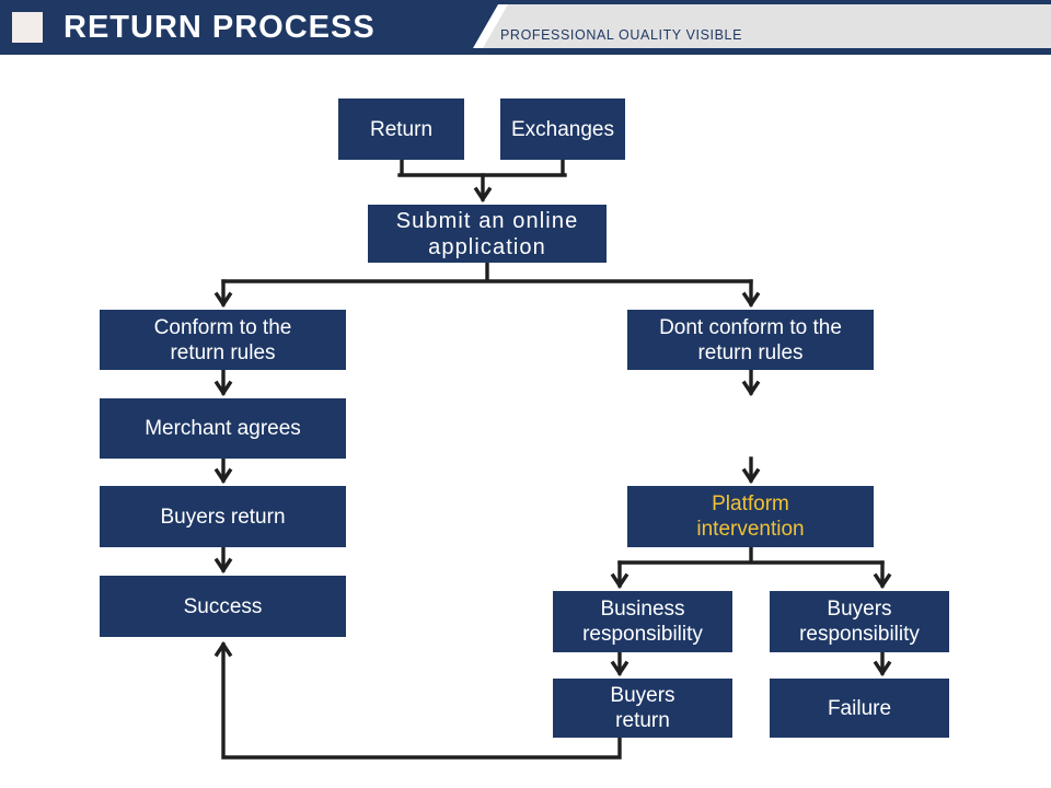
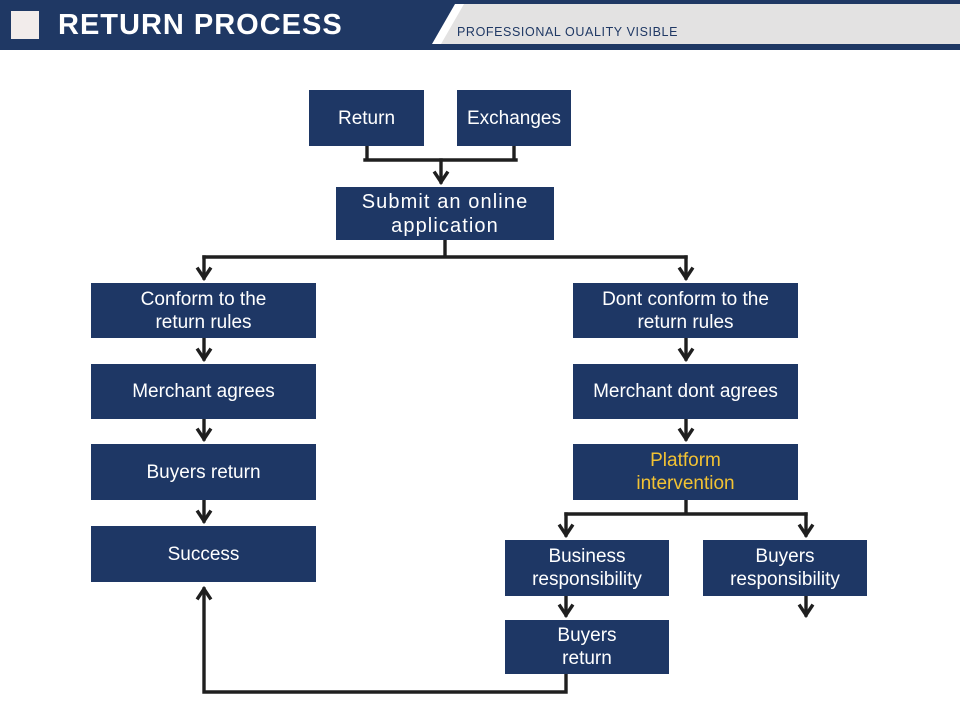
  RETURN PROCESS
  PROFESSIONAL OUALITY VISIBLE
  Return
  Exchanges
  Submit an online
  application
  Conform to the
  return rules
  Merchant agrees
  Buyers return
  Success
  Dont conform to the
  return rules
+ Merchant dont agrees
  Platform
  intervention
  Business
  responsibility
  Buyers
  responsibility
  Buyers
  return
- Failure
